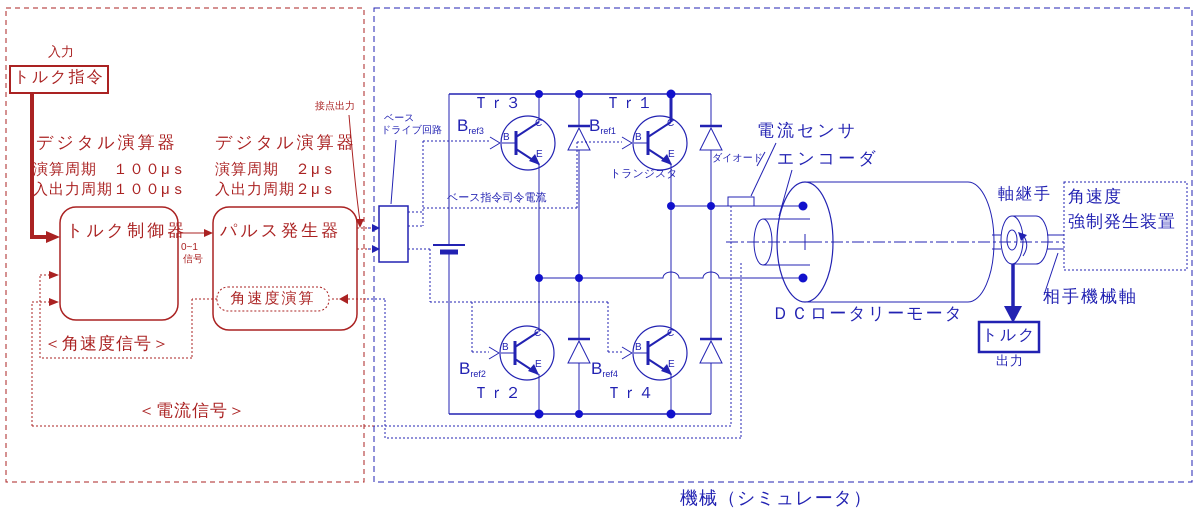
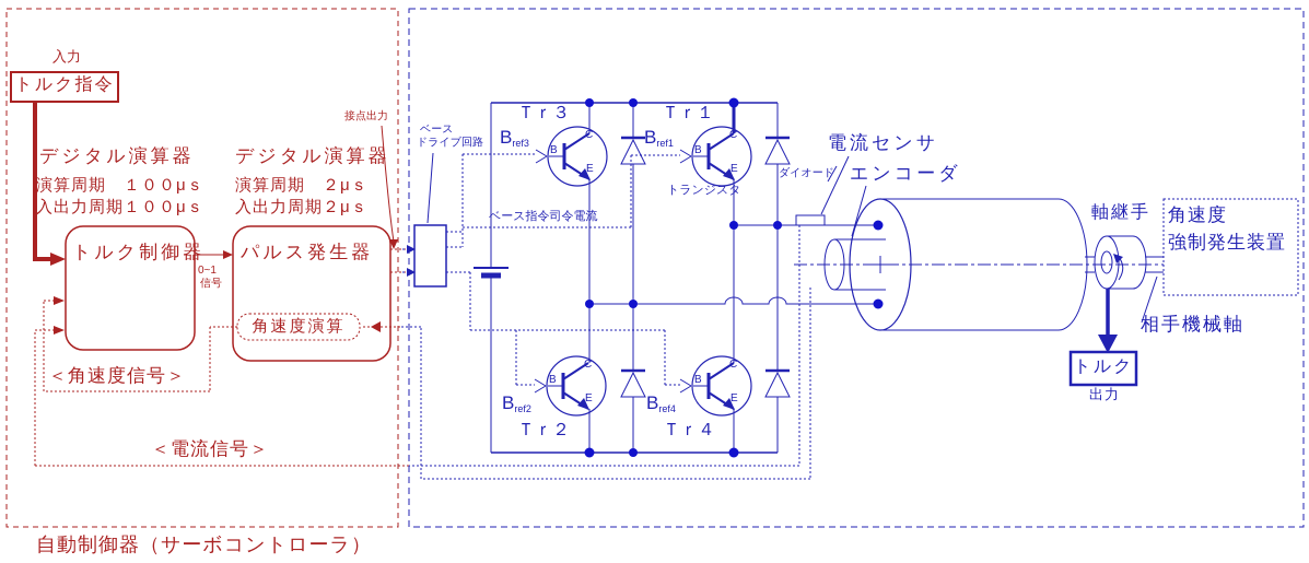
  入力
  トルク指令
  デジタル演算器
  演算周期 １００μｓ
  入出力周期１００μｓ
  デジタル演算器
  演算周期 ２μｓ
  入出力周期２μｓ
  接点出力
  トルク制御器
  パルス発生器
  角速度演算
  0~1
  信号
  ＜角速度信号＞
  ＜電流信号＞
+ 自動制御器（サーボコントローラ）
  ベース
  ドライブ回路
  ベース指令司令電流
  Ｔｒ３
  Ｔｒ１
  Ｔｒ２
  Ｔｒ４
  Bref3
  Bref1
  Bref2
  Bref4
  B
  C
  E
  B
  C
  E
  B
  C
  E
  B
  C
  E
  トランジスタ
  ダイオード
  電流センサ
  エンコーダ
- ＤＣロータリーモータ
  軸継手
  角速度
  強制発生装置
  相手機械軸
  トルク
  出力
- 機械（シミュレータ）
